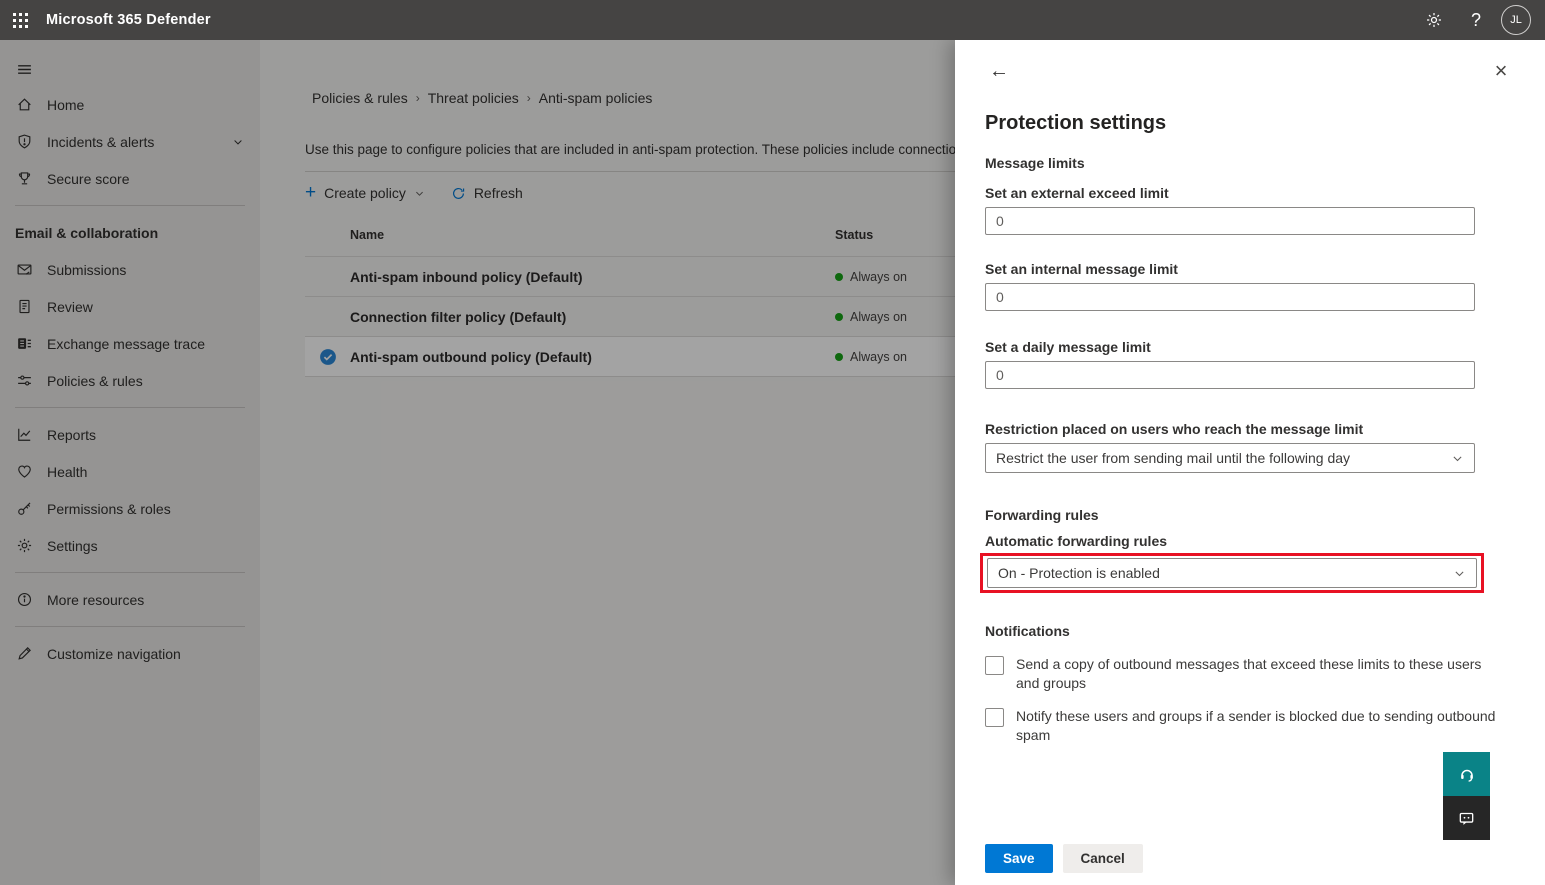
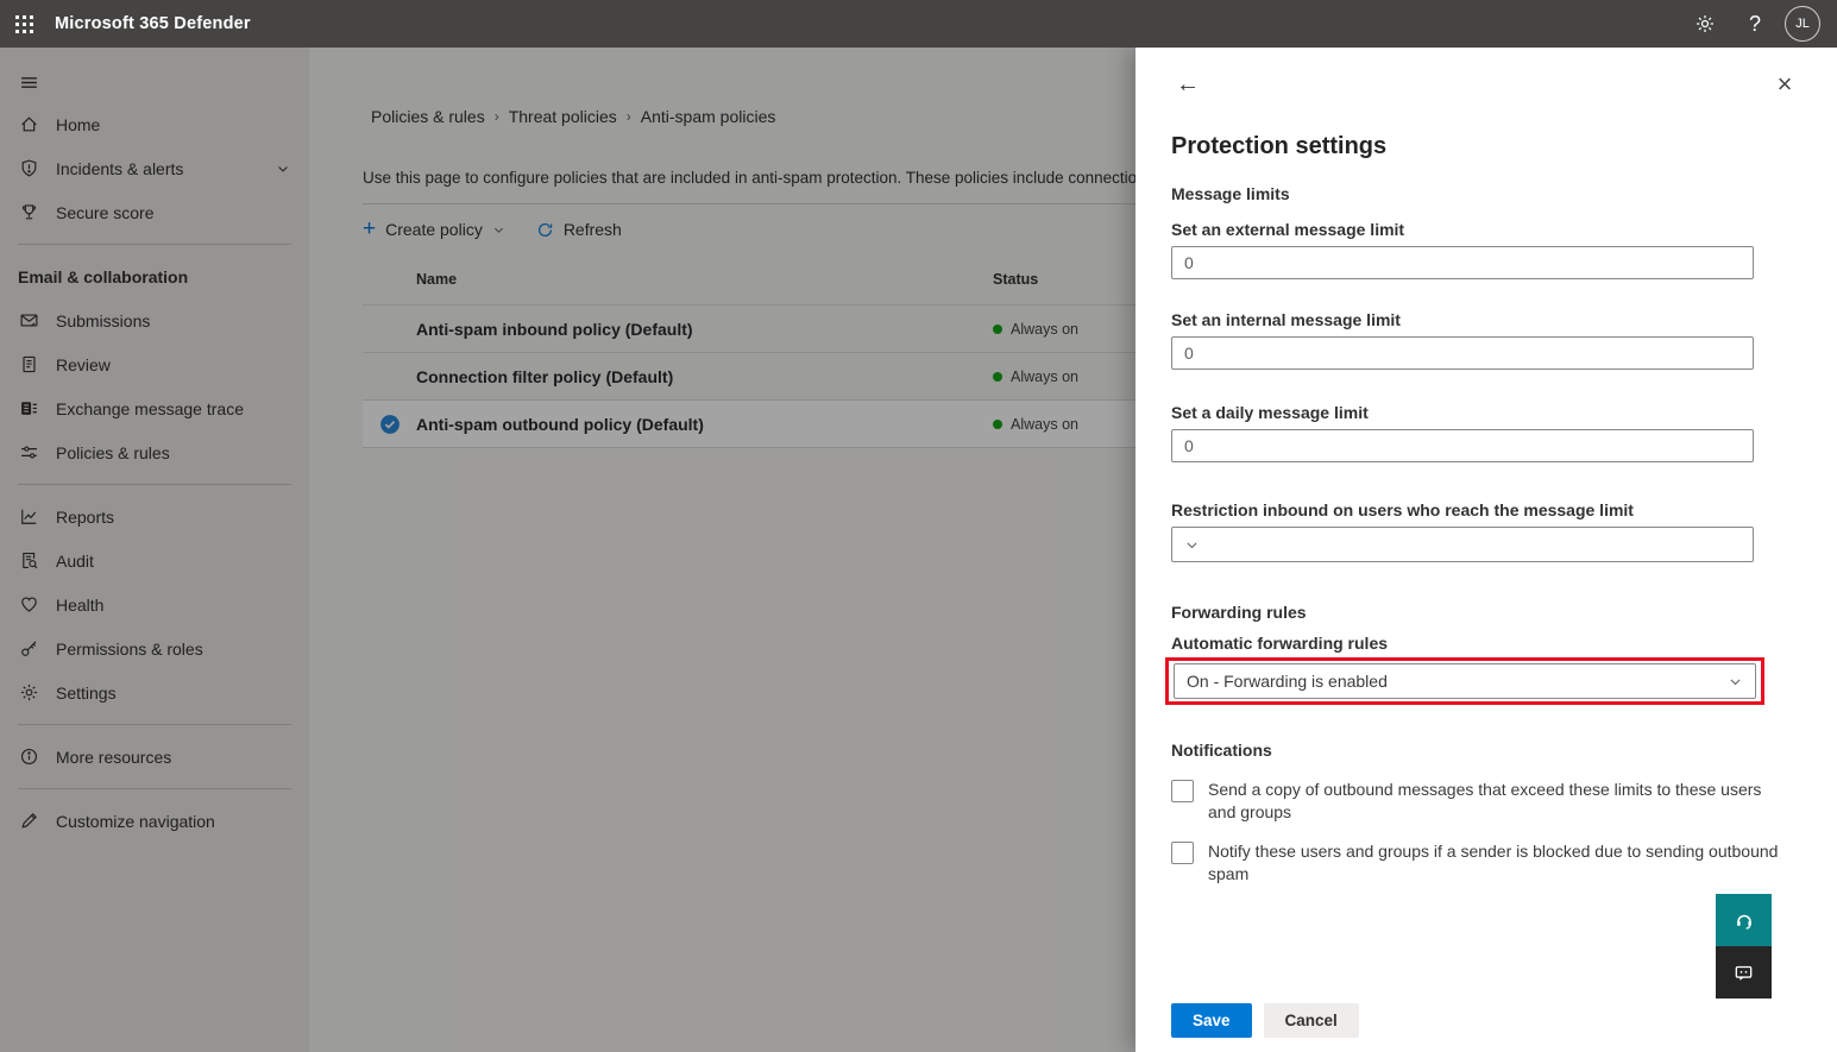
  Microsoft 365 Defender
  ?
  JL
  Home
  Incidents & alerts
  Secure score
  Email & collaboration
  Submissions
  Review
  Exchange message trace
  Policies & rules
  Reports
+ Audit
  Health
  Permissions & roles
  Settings
  More resources
  Customize navigation
  Policies & rules
  ›
  Threat policies
  ›
  Anti-spam policies
  Use this page to configure policies that are included in anti-spam protection. These policies include connectio
  +
  Create policy
  Refresh
  Name
  Status
  Anti-spam inbound policy (Default)
  Always on
  Connection filter policy (Default)
  Always on
  Anti-spam outbound policy (Default)
  Always on
  ←
  ×
  Protection settings
  Message limits
- Set an external exceed limit
+ Set an external message limit
  0
  Set an internal message limit
  0
  Set a daily message limit
  0
- Restriction placed on users who reach the message limit
+ Restriction inbound on users who reach the message limit
- Restrict the user from sending mail until the following day
  Forwarding rules
  Automatic forwarding rules
- On - Protection is enabled
+ On - Forwarding is enabled
  Notifications
  Send a copy of outbound messages that exceed these limits to these users and groups
  Notify these users and groups if a sender is blocked due to sending outbound spam
  Save
  Cancel
